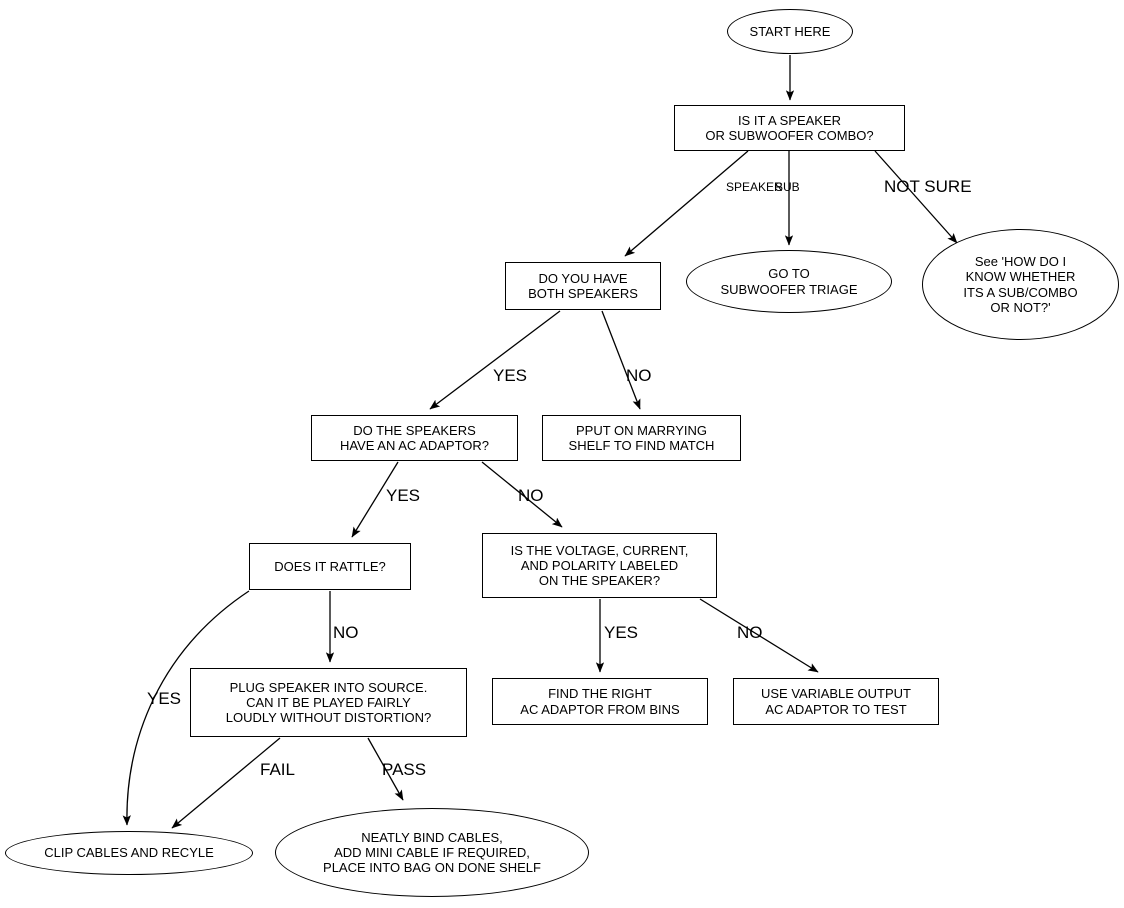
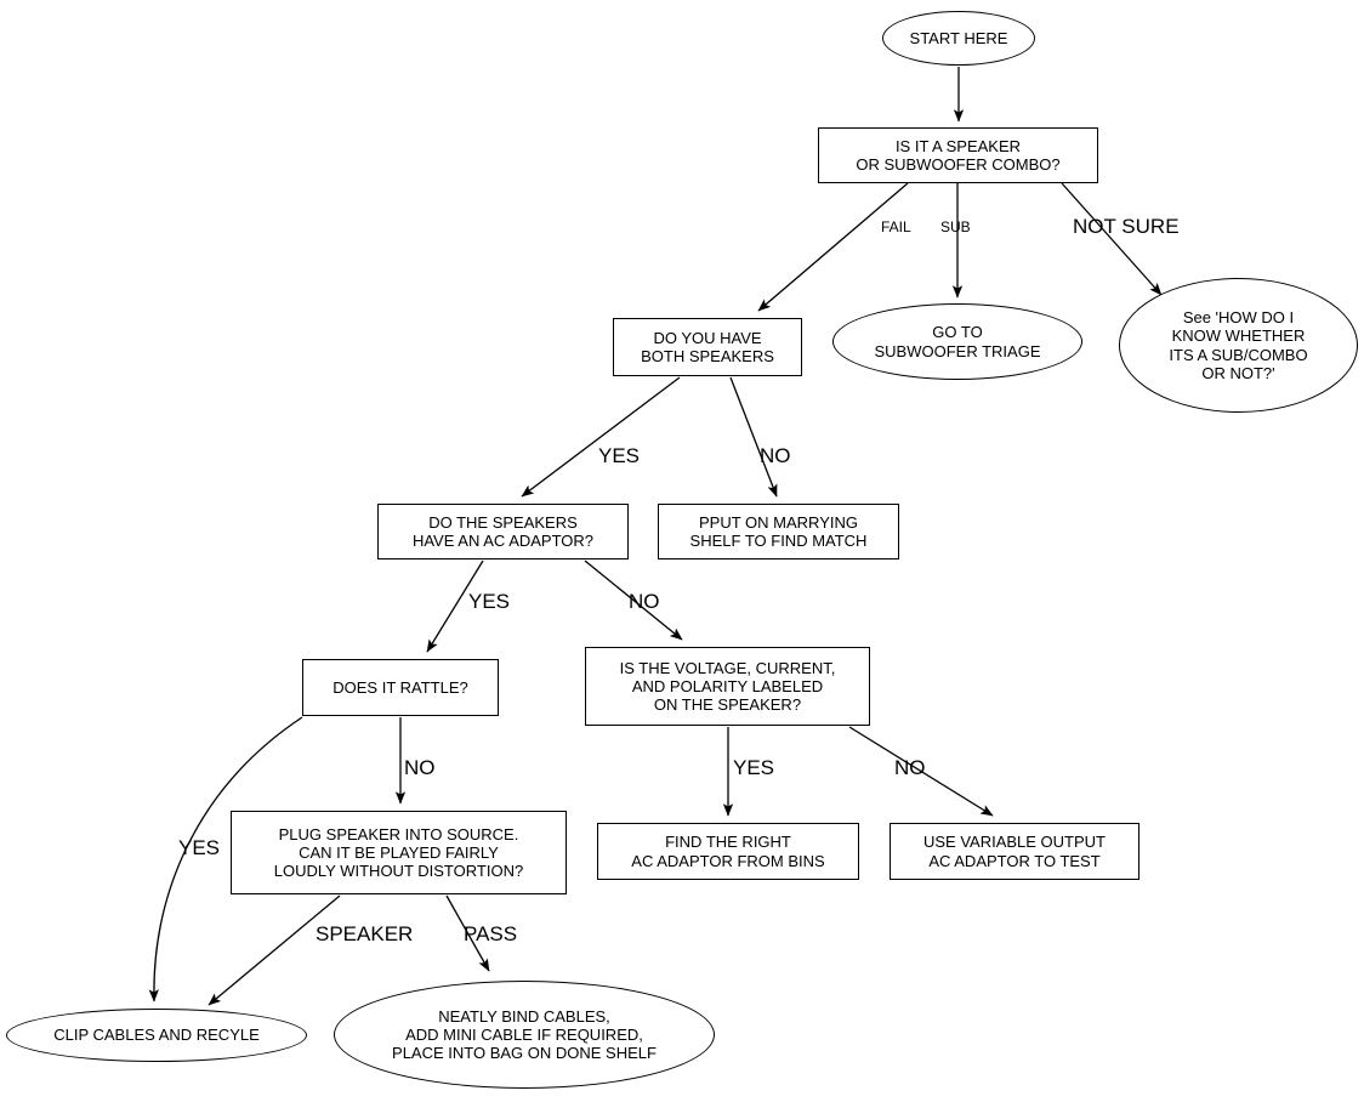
  START HERE
  IS IT A SPEAKER
  OR SUBWOOFER COMBO?
  DO YOU HAVE
  BOTH SPEAKERS
  GO TO
  SUBWOOFER TRIAGE
  See 'HOW DO I
  KNOW WHETHER
  ITS A SUB/COMBO
  OR NOT?'
  DO THE SPEAKERS
  HAVE AN AC ADAPTOR?
  PPUT ON MARRYING
  SHELF TO FIND MATCH
  DOES IT RATTLE?
  IS THE VOLTAGE, CURRENT,
  AND POLARITY LABELED
  ON THE SPEAKER?
  PLUG SPEAKER INTO SOURCE.
  CAN IT BE PLAYED FAIRLY
  LOUDLY WITHOUT DISTORTION?
  FIND THE RIGHT
  AC ADAPTOR FROM BINS
  USE VARIABLE OUTPUT
  AC ADAPTOR TO TEST
  CLIP CABLES AND RECYLE
  NEATLY BIND CABLES,
  ADD MINI CABLE IF REQUIRED,
  PLACE INTO BAG ON DONE SHELF
- SPEAKER
+ FAIL
  SUB
  NOT SURE
  YES
  NO
  YES
  NO
  NO
  YES
  YES
  NO
- FAIL
+ SPEAKER
  PASS
